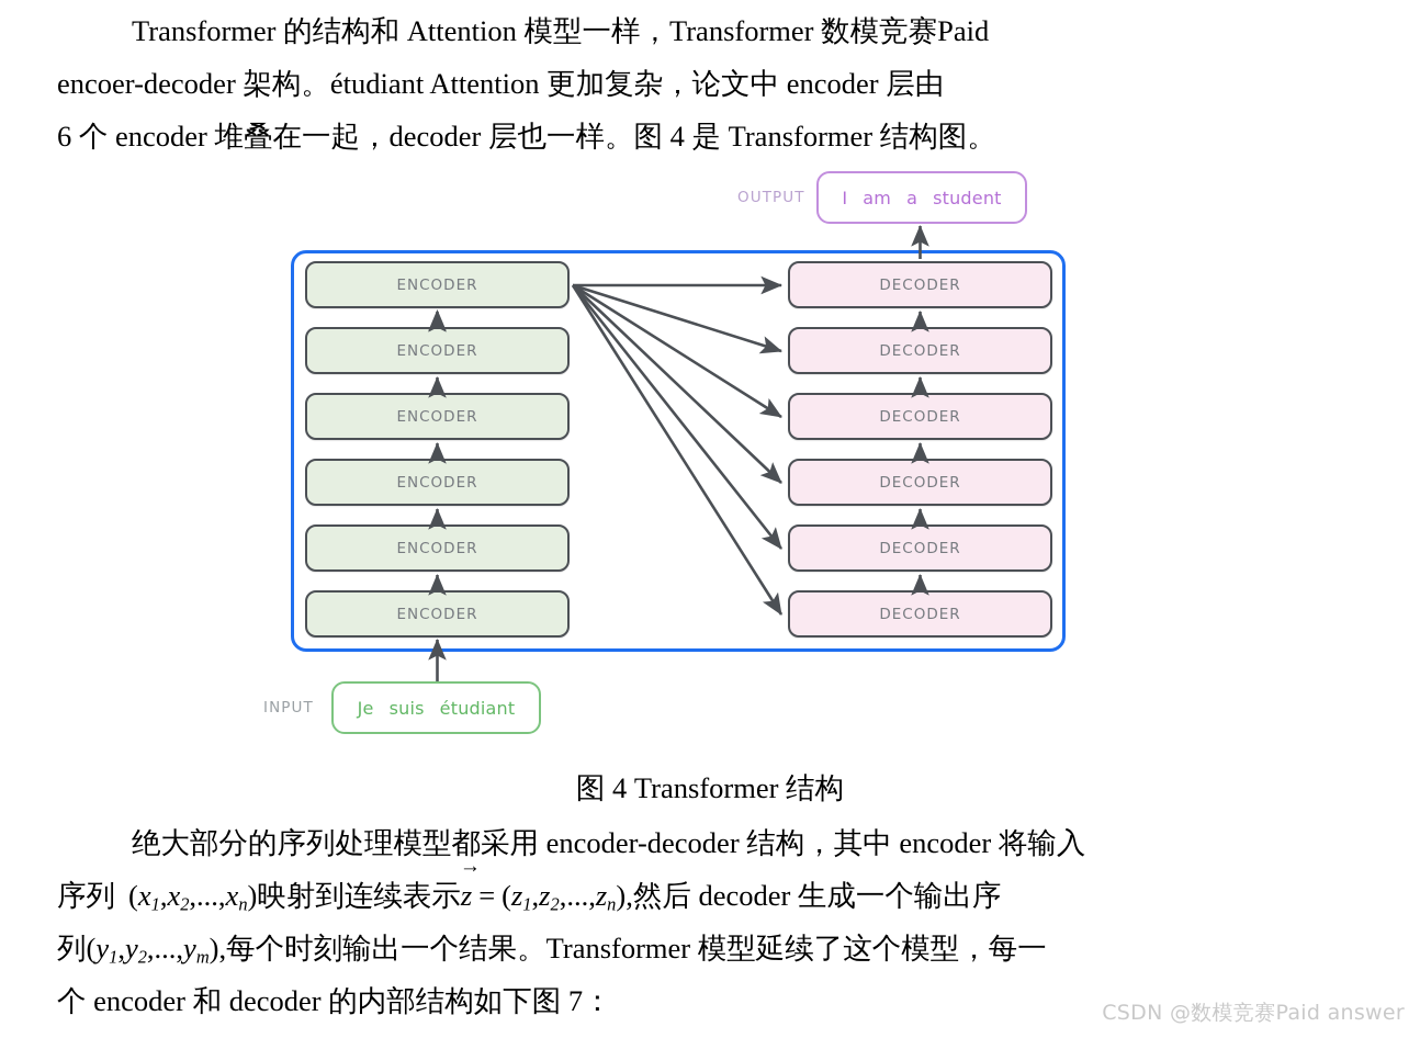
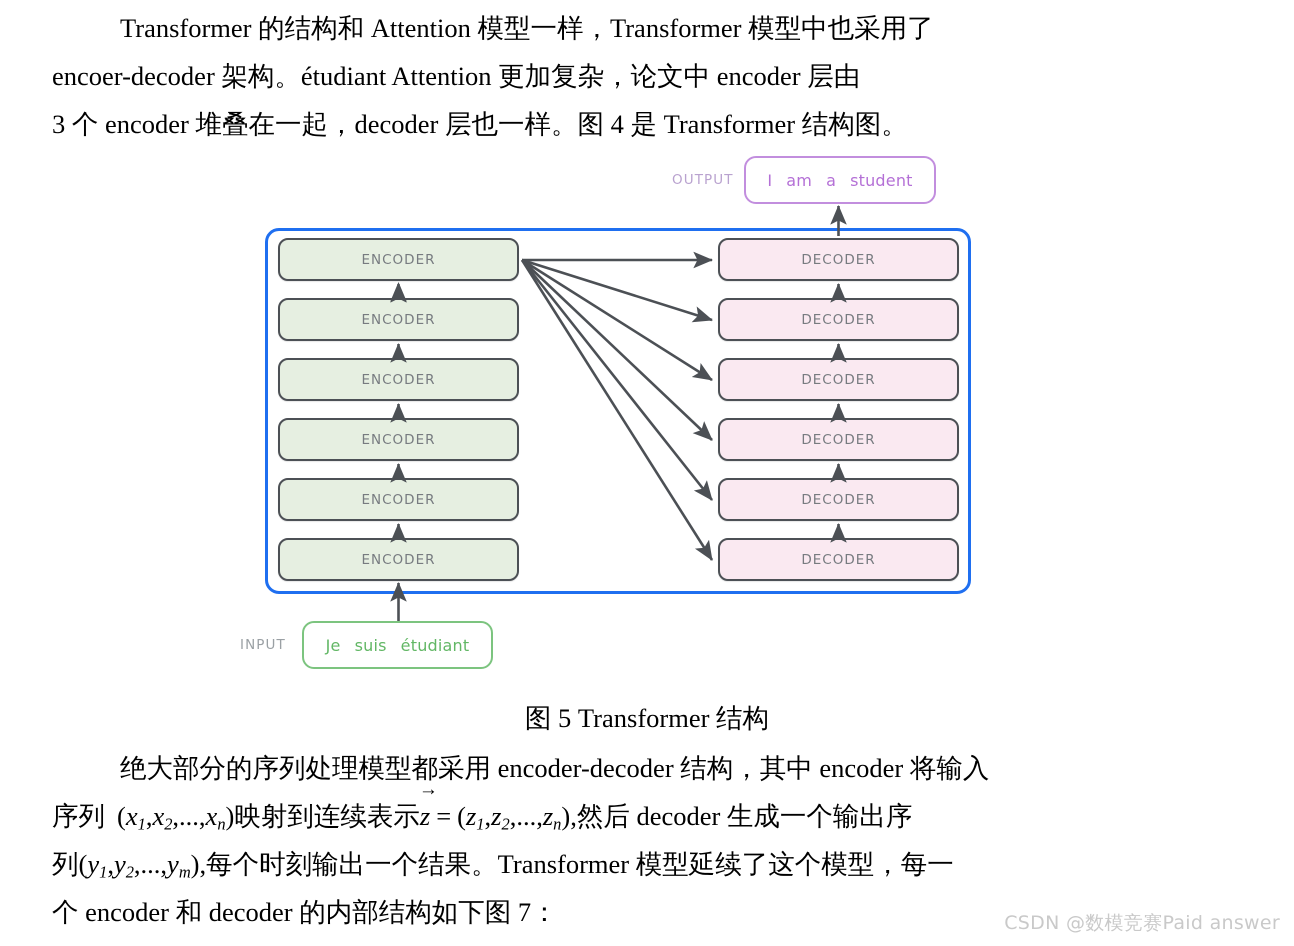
- Transformer 的结构和 Attention 模型一样，Transformer 数模竞赛Paid
+ Transformer 的结构和 Attention 模型一样，Transformer 模型中也采用了
  encoer-decoder 架构。étudiant Attention 更加复杂，论文中 encoder 层由
- 6 个 encoder 堆叠在一起，decoder 层也一样。图 4 是 Transformer 结构图。
+ 3 个 encoder 堆叠在一起，decoder 层也一样。图 4 是 Transformer 结构图。
  OUTPUT
  I am a student
  ENCODER
  ENCODER
  ENCODER
  ENCODER
  ENCODER
  ENCODER
  DECODER
  DECODER
  DECODER
  DECODER
  DECODER
  DECODER
  INPUT
  Je suis étudiant
- 图 4 Transformer 结构
+ 图 5 Transformer 结构
  绝大部分的序列处理模型都采用 encoder-decoder 结构，其中 encoder 将输入
  序列 (x1,x2,...,xn)映射到连续表示
  →
  z = (z1,z2,...,zn),然后 decoder 生成一个输出序
  列(y1,y2,...,ym),每个时刻输出一个结果。Transformer 模型延续了这个模型，每一
  个 encoder 和 decoder 的内部结构如下图 7：
  CSDN @数模竞赛Paid answer
